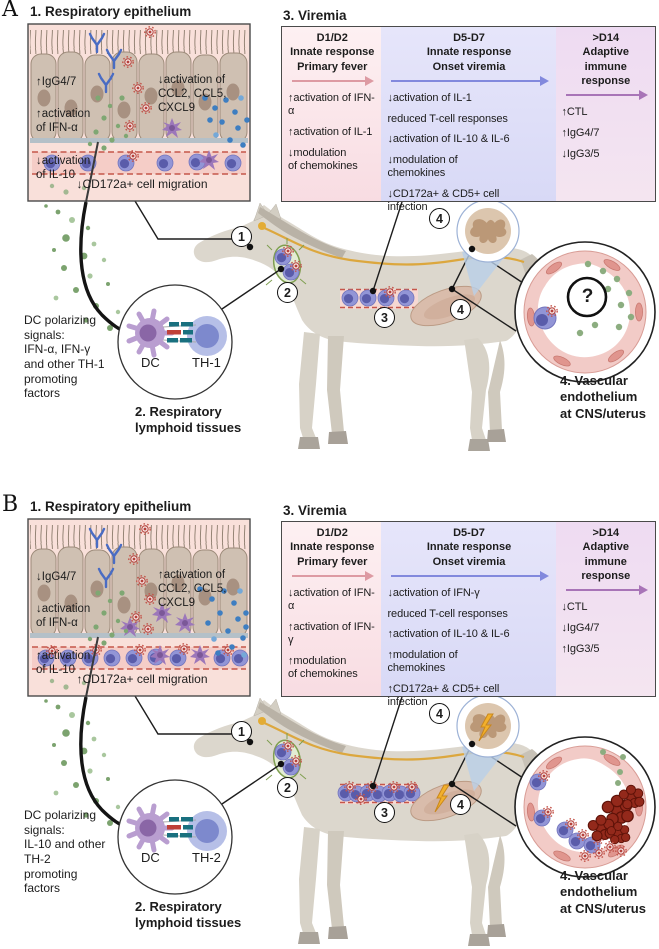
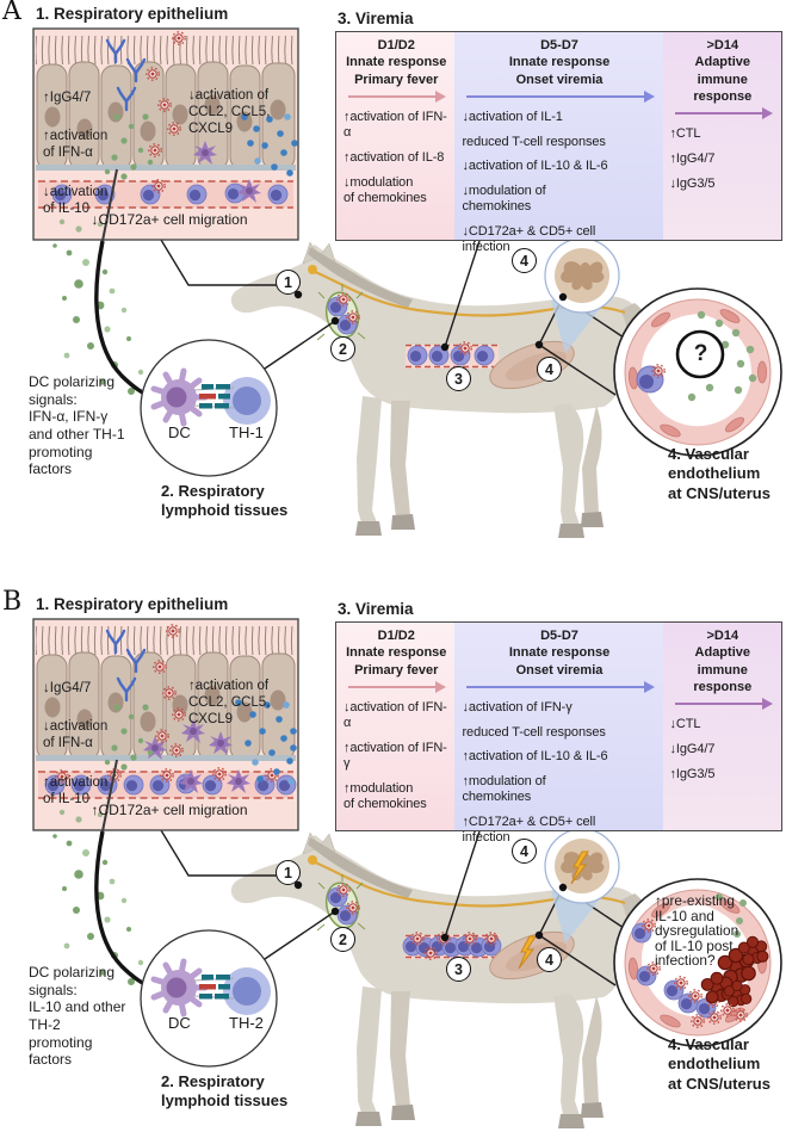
  A
  1. Respiratory epithelium
  ↑IgG4/7
  ↑activation
  of IFN-α
  ↓activation
  of IL-10
  ↓activation of
  CCL2, CCL5,
  CXCL9
  ↓CD172a+ cell migration
  3. Viremia
  D1/D2
  Innate response
  Primary fever
  ↑activation of IFN-α
- ↑activation of IL-1
+ ↑activation of IL-8
  ↓modulation
  of chemokines
  D5-D7
  Innate response
  Onset viremia
  ↓activation of IL-1
  reduced T-cell responses
  ↓activation of IL-10 & IL-6
  ↓modulation of
  chemokines
  ↓CD172a+ & CD5+ cell
  infection
  >D14
  Adaptive immune
  response
  ↑CTL
  ↑IgG4/7
  ↓IgG3/5
  DC polarizing
  signals:
  IFN-α, IFN-γ
  and other TH-1
  promoting
  factors
  DC
  TH-1
  2. Respiratory
  lymphoid tissues
  4. Vascular
  endothelium
  at CNS/uterus
  ?
  1
  2
  3
  4
  4
  B
  1. Respiratory epithelium
  ↓IgG4/7
  ↓activation
  of IFN-α
  ↑activation
  of IL-10
  ↑activation of
  CCL2, CCL5,
  CXCL9
  ↑CD172a+ cell migration
  3. Viremia
  D1/D2
  Innate response
  Primary fever
  ↓activation of IFN-α
  ↑activation of IFN-γ
  ↑modulation
  of chemokines
  D5-D7
  Innate response
  Onset viremia
  ↓activation of IFN-γ
  reduced T-cell responses
  ↑activation of IL-10 & IL-6
  ↑modulation of
  chemokines
  ↑CD172a+ & CD5+ cell
  infection
  >D14
  Adaptive immune
  response
  ↓CTL
  ↓IgG4/7
  ↑IgG3/5
  DC polarizing
  signals:
  IL-10 and other
  TH-2
  promoting
  factors
  DC
  TH-2
  2. Respiratory
  lymphoid tissues
  4. Vascular
  endothelium
  at CNS/uterus
+ ↑pre-existing
+ IL-10 and
+ dysregulation
+ of IL-10 post
+ infection?
  1
  2
  3
  4
  4
